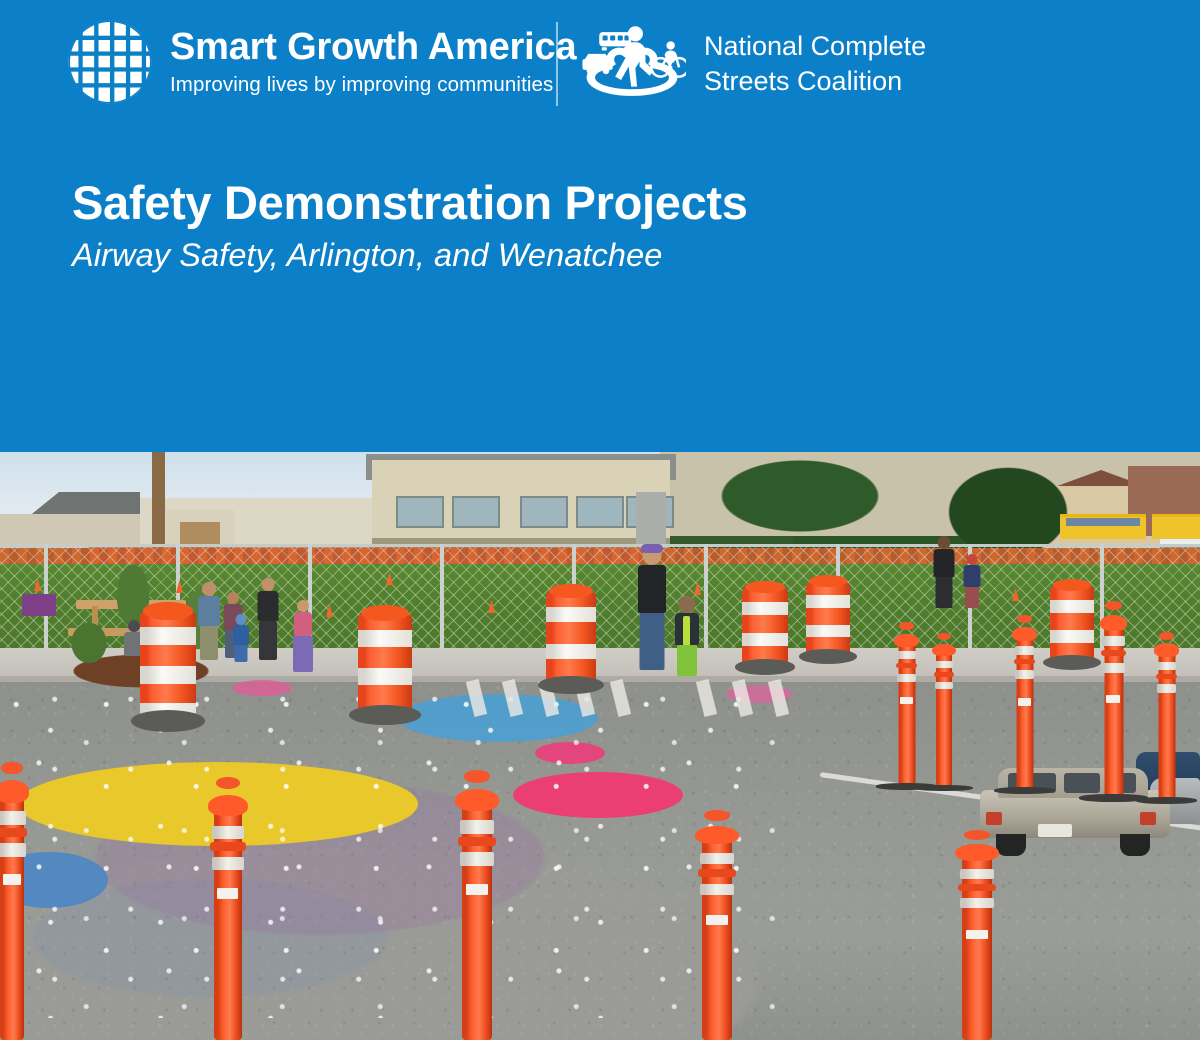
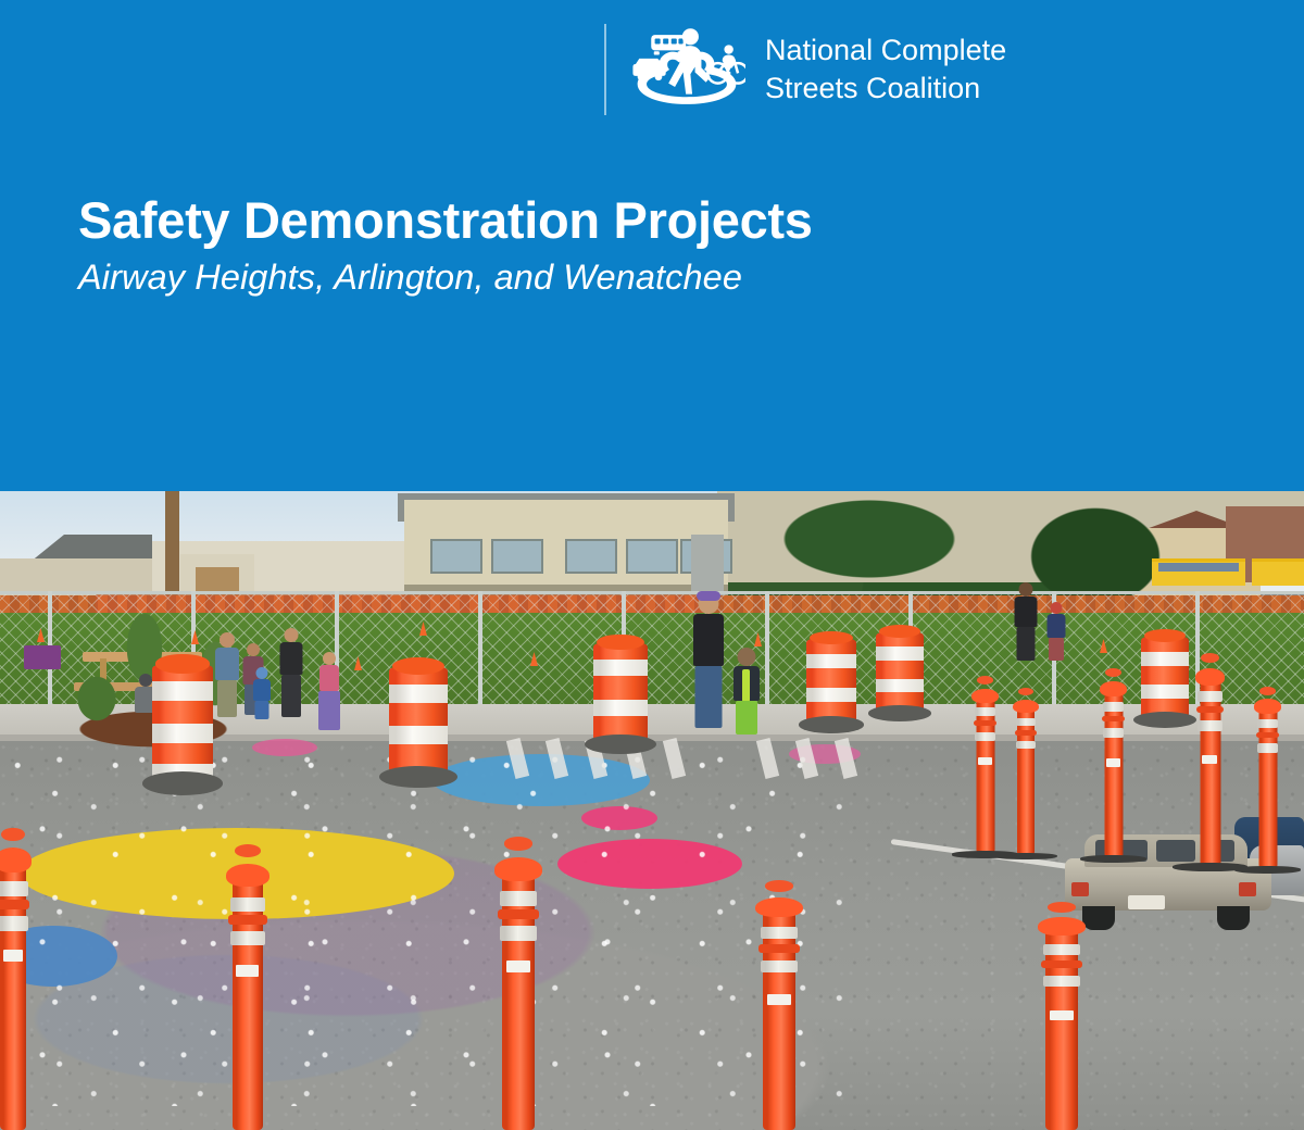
- Smart Growth America
- Improving lives by improving communities
  National Complete
  Streets Coalition
  Safety Demonstration Projects
- Airway Safety, Arlington, and Wenatchee
+ Airway Heights, Arlington, and Wenatchee
